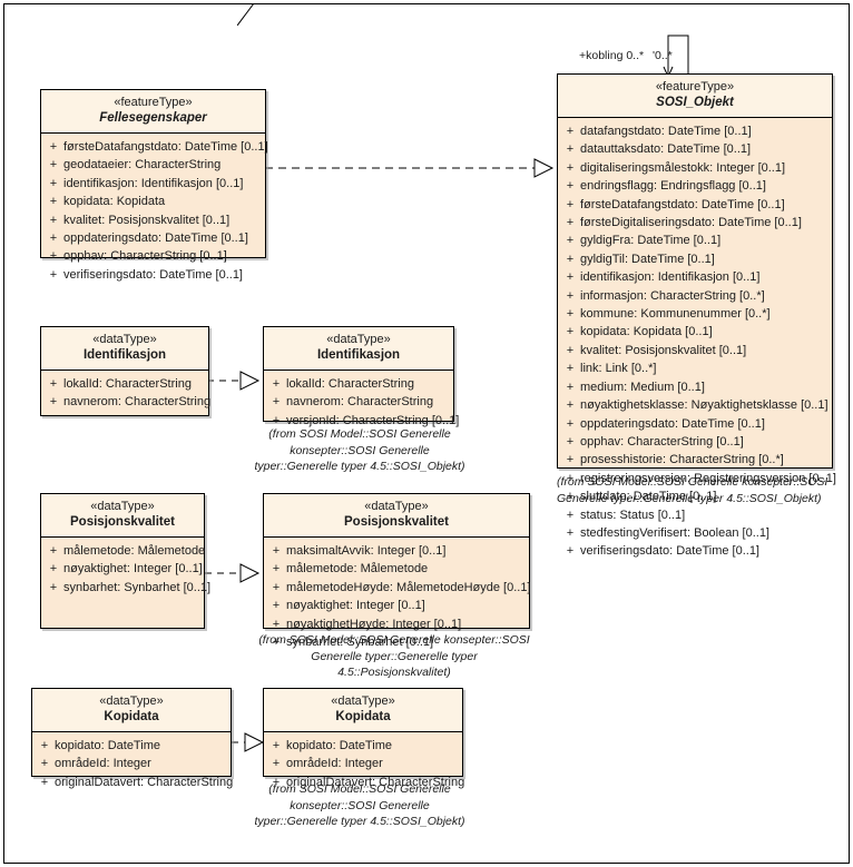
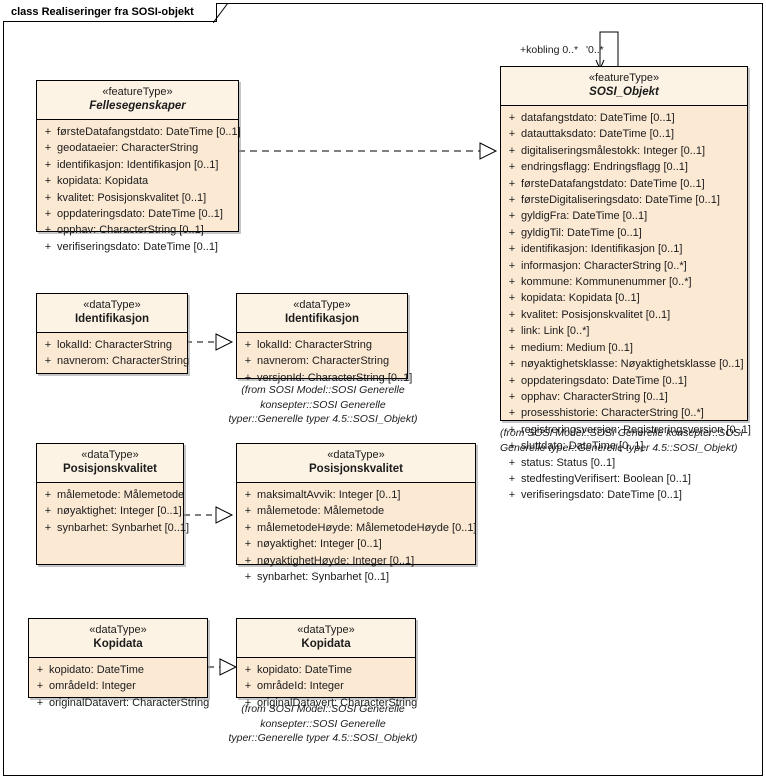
+ class Realiseringer fra SOSI-objekt
  +kobling 0..*
  '0..*
  «featureType»
  Fellesegenskaper
  +
  førsteDatafangstdato: DateTime [0..1]
  +
  geodataeier: CharacterString
  +
  identifikasjon: Identifikasjon [0..1]
  +
  kopidata: Kopidata
  +
  kvalitet: Posisjonskvalitet [0..1]
  +
  oppdateringsdato: DateTime [0..1]
  +
  opphav: CharacterString [0..1]
  +
  verifiseringsdato: DateTime [0..1]
  «featureType»
  SOSI_Objekt
  +
  datafangstdato: DateTime [0..1]
  +
  datauttaksdato: DateTime [0..1]
  +
  digitaliseringsmålestokk: Integer [0..1]
  +
  endringsflagg: Endringsflagg [0..1]
  +
  førsteDatafangstdato: DateTime [0..1]
  +
  førsteDigitaliseringsdato: DateTime [0..1]
  +
  gyldigFra: DateTime [0..1]
  +
  gyldigTil: DateTime [0..1]
  +
  identifikasjon: Identifikasjon [0..1]
  +
  informasjon: CharacterString [0..*]
  +
  kommune: Kommunenummer [0..*]
  +
  kopidata: Kopidata [0..1]
  +
  kvalitet: Posisjonskvalitet [0..1]
  +
  link: Link [0..*]
  +
  medium: Medium [0..1]
  +
  nøyaktighetsklasse: Nøyaktighetsklasse [0..1]
  +
  oppdateringsdato: DateTime [0..1]
  +
  opphav: CharacterString [0..1]
  +
  prosesshistorie: CharacterString [0..*]
  +
  registreringsversjon: Registreringsversjon [0..1]
  +
  sluttdato: DateTime [0..1]
  +
  status: Status [0..1]
  +
  stedfestingVerifisert: Boolean [0..1]
  +
  verifiseringsdato: DateTime [0..1]
  (from SOSI Model::SOSI Generelle konsepter::SOSI Generelle typer::Generelle typer 4.5::SOSI_Objekt)
  «dataType»
  Identifikasjon
  +
  lokalId: CharacterString
  +
  navnerom: CharacterString
  «dataType»
  Identifikasjon
  +
  lokalId: CharacterString
  +
  navnerom: CharacterString
  +
  versjonId: CharacterString [0..1]
  (from SOSI Model::SOSI Generelle konsepter::SOSI Generelle typer::Generelle typer 4.5::SOSI_Objekt)
  «dataType»
  Posisjonskvalitet
  +
  målemetode: Målemetode
  +
  nøyaktighet: Integer [0..1]
  +
  synbarhet: Synbarhet [0..1]
  «dataType»
  Posisjonskvalitet
  +
  maksimaltAvvik: Integer [0..1]
  +
  målemetode: Målemetode
  +
  målemetodeHøyde: MålemetodeHøyde [0..1]
  +
  nøyaktighet: Integer [0..1]
  +
  nøyaktighetHøyde: Integer [0..1]
  +
  synbarhet: Synbarhet [0..1]
- (from SOSI Model::SOSI Generelle konsepter::SOSI Generelle typer::Generelle typer 4.5::Posisjonskvalitet)
  «dataType»
  Kopidata
  +
  kopidato: DateTime
  +
  områdeId: Integer
  +
  originalDatavert: CharacterString
  «dataType»
  Kopidata
  +
  kopidato: DateTime
  +
  områdeId: Integer
  +
  originalDatavert: CharacterString
  (from SOSI Model::SOSI Generelle konsepter::SOSI Generelle typer::Generelle typer 4.5::SOSI_Objekt)
